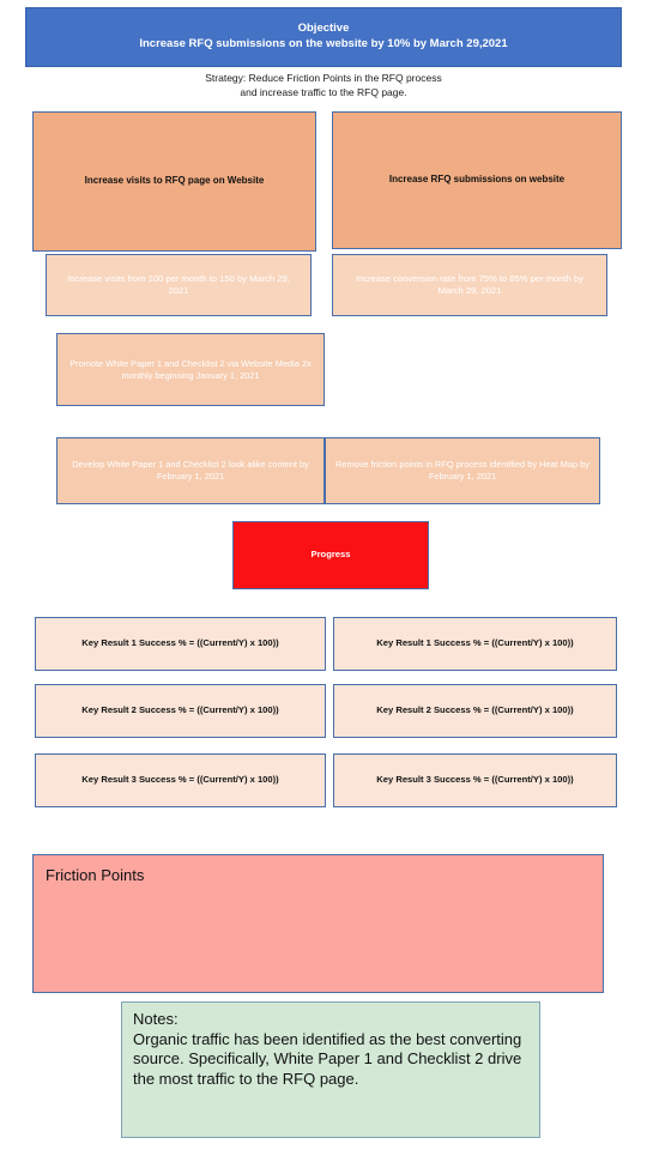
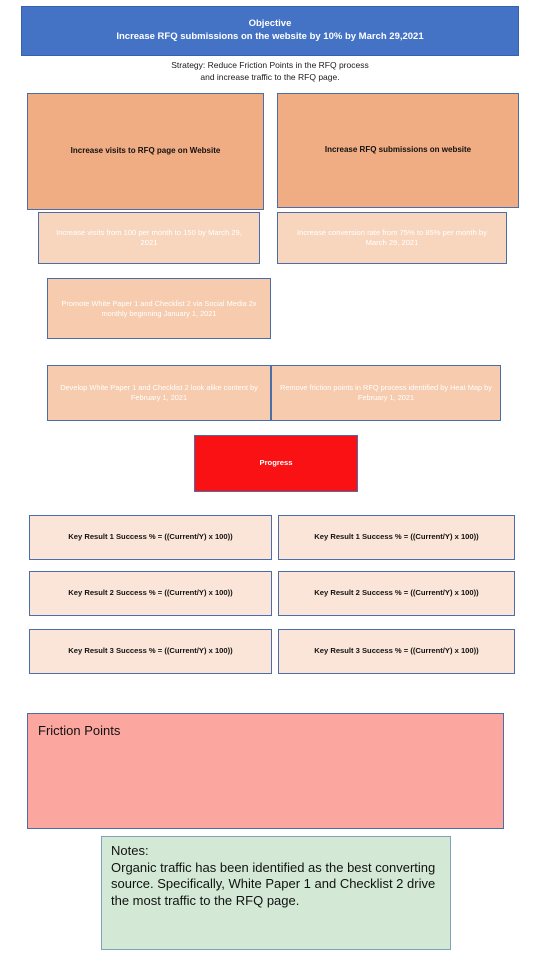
  Objective
  Increase RFQ submissions on the website by 10% by March 29,2021
  Strategy: Reduce Friction Points in the RFQ process
  and increase traffic to the RFQ page.
  Increase visits to RFQ page on Website
  Increase RFQ submissions on website
  Increase visits from 100 per month to 150 by March 29, 2021
  Increase conversion rate from 75% to 85% per month by March 29, 2021
- Promote White Paper 1 and Checklist 2 via Website Media 2x monthly beginning January 1, 2021
+ Promote White Paper 1 and Checklist 2 via Social Media 2x monthly beginning January 1, 2021
  Develop White Paper 1 and Checklist 2 look alike content by February 1, 2021
  Remove friction points in RFQ process identified by Heat Map by February 1, 2021
  Progress
  Key Result 1 Success % = ((Current/Y) x 100))
  Key Result 1 Success % = ((Current/Y) x 100))
  Key Result 2 Success % = ((Current/Y) x 100))
  Key Result 2 Success % = ((Current/Y) x 100))
  Key Result 3 Success % = ((Current/Y) x 100))
  Key Result 3 Success % = ((Current/Y) x 100))
  Friction Points
  Notes:
  Organic traffic has been identified as the best converting source. Specifically, White Paper 1 and Checklist 2 drive the most traffic to the RFQ page.
